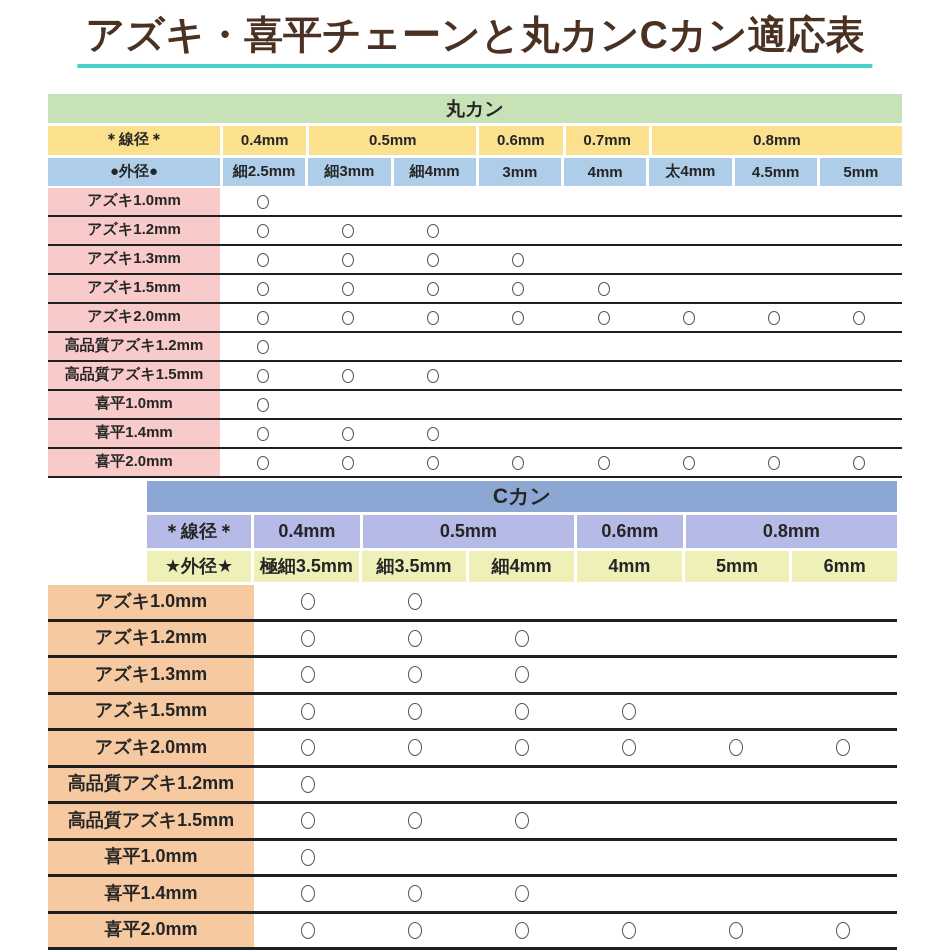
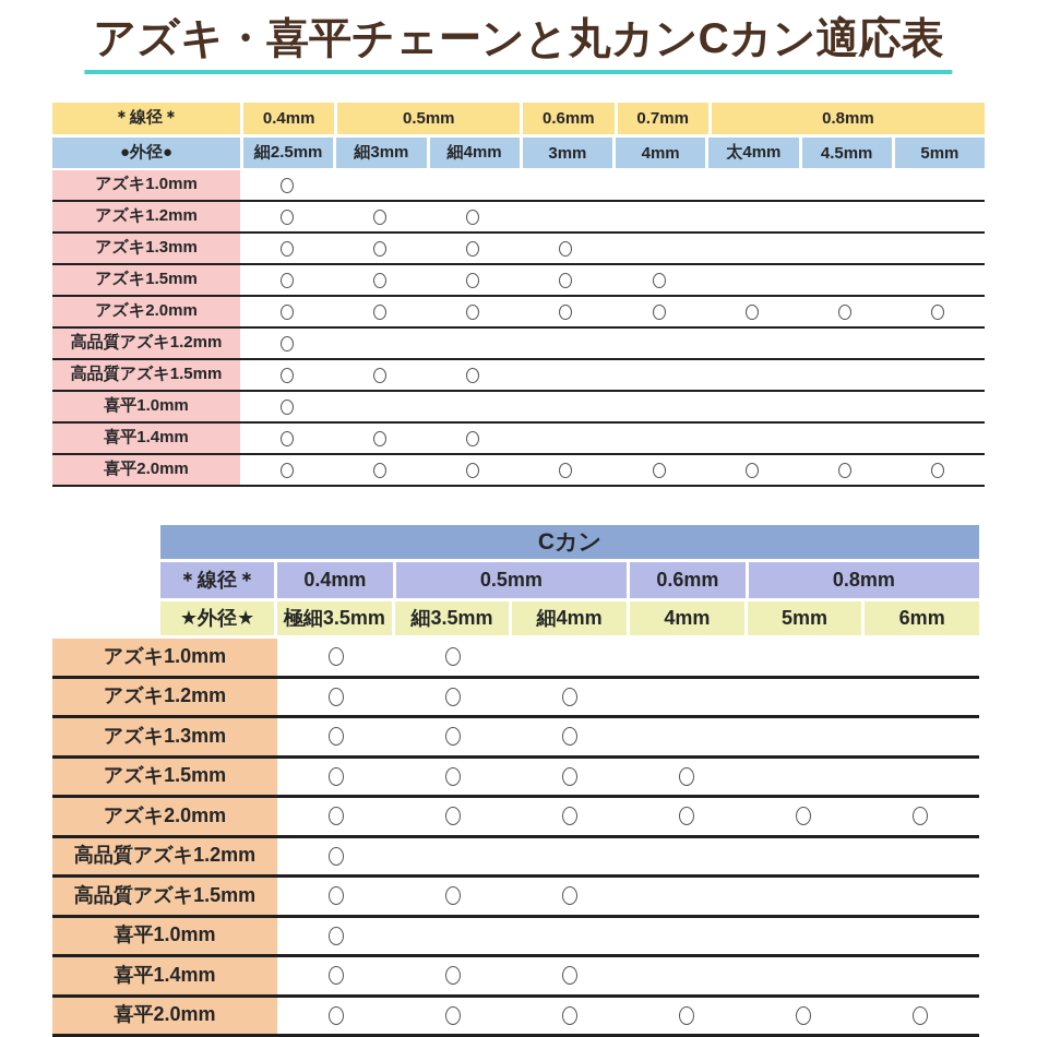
  アズキ・喜平チェーンと丸カンCカン適応表
- 丸カン
  ＊線径＊
  0.4mm
  0.5mm
  0.6mm
  0.7mm
  0.8mm
  ●外径●
  細2.5mm
  細3mm
  細4mm
  3mm
  4mm
  太4mm
  4.5mm
  5mm
  アズキ1.0mm
  アズキ1.2mm
  アズキ1.3mm
  アズキ1.5mm
  アズキ2.0mm
  高品質アズキ1.2mm
  高品質アズキ1.5mm
  喜平1.0mm
  喜平1.4mm
  喜平2.0mm
  Cカン
  ＊線径＊
  0.4mm
  0.5mm
  0.6mm
  0.8mm
  ★外径★
  極細3.5mm
  細3.5mm
  細4mm
  4mm
  5mm
  6mm
  アズキ1.0mm
  アズキ1.2mm
  アズキ1.3mm
  アズキ1.5mm
  アズキ2.0mm
  高品質アズキ1.2mm
  高品質アズキ1.5mm
  喜平1.0mm
  喜平1.4mm
  喜平2.0mm
